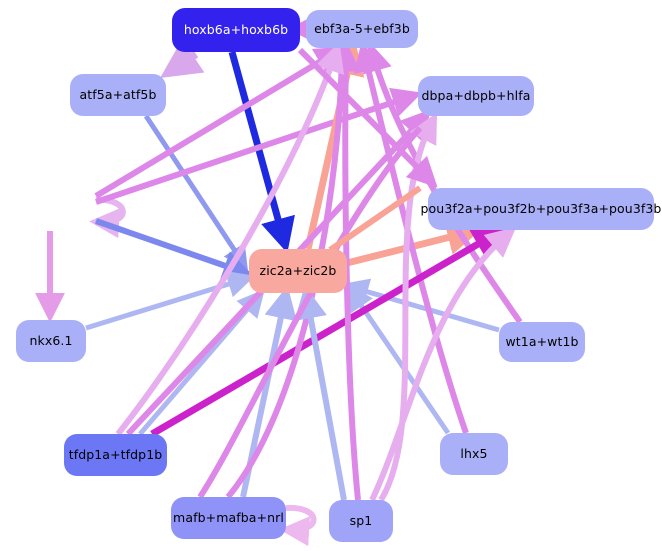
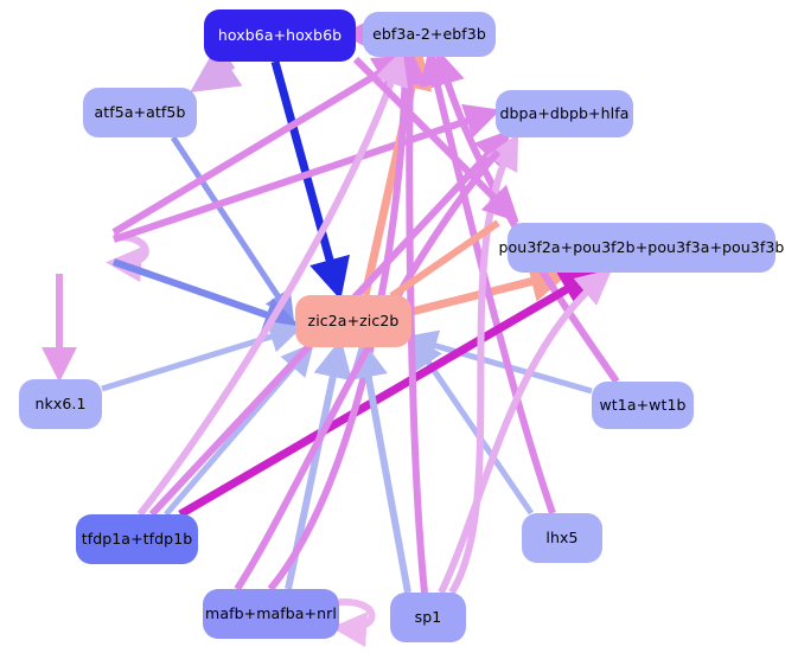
  hoxb6a+hoxb6b
- ebf3a-5+ebf3b
+ ebf3a-2+ebf3b
  atf5a+atf5b
  dbpa+dbpb+hlfa
  pou3f2a+pou3f2b+pou3f3a+pou3f3b
  zic2a+zic2b
  nkx6.1
  wt1a+wt1b
  tfdp1a+tfdp1b
  lhx5
  mafb+mafba+nrl
  sp1
